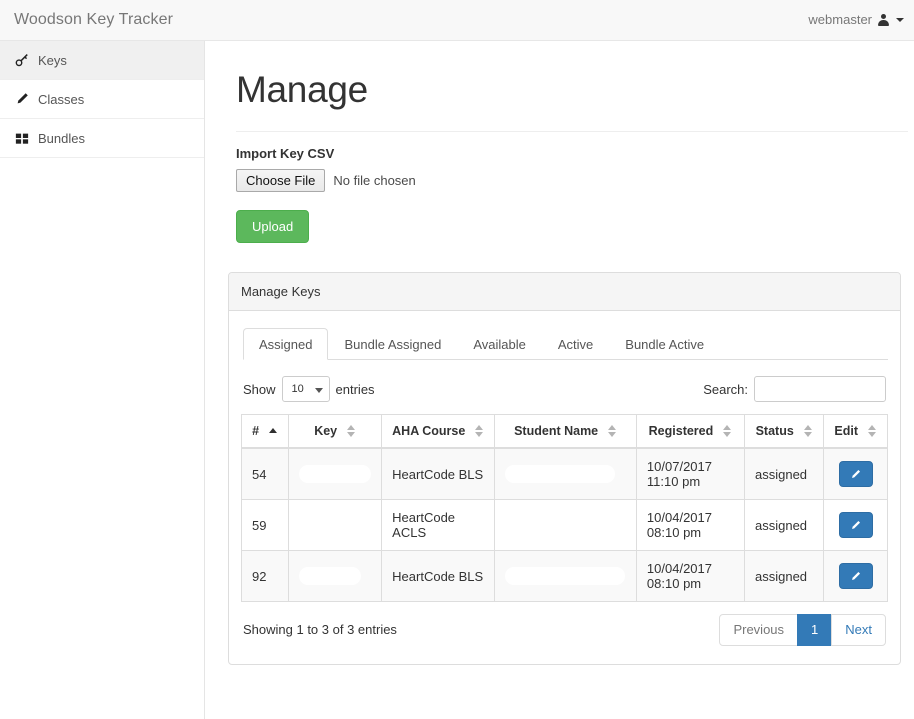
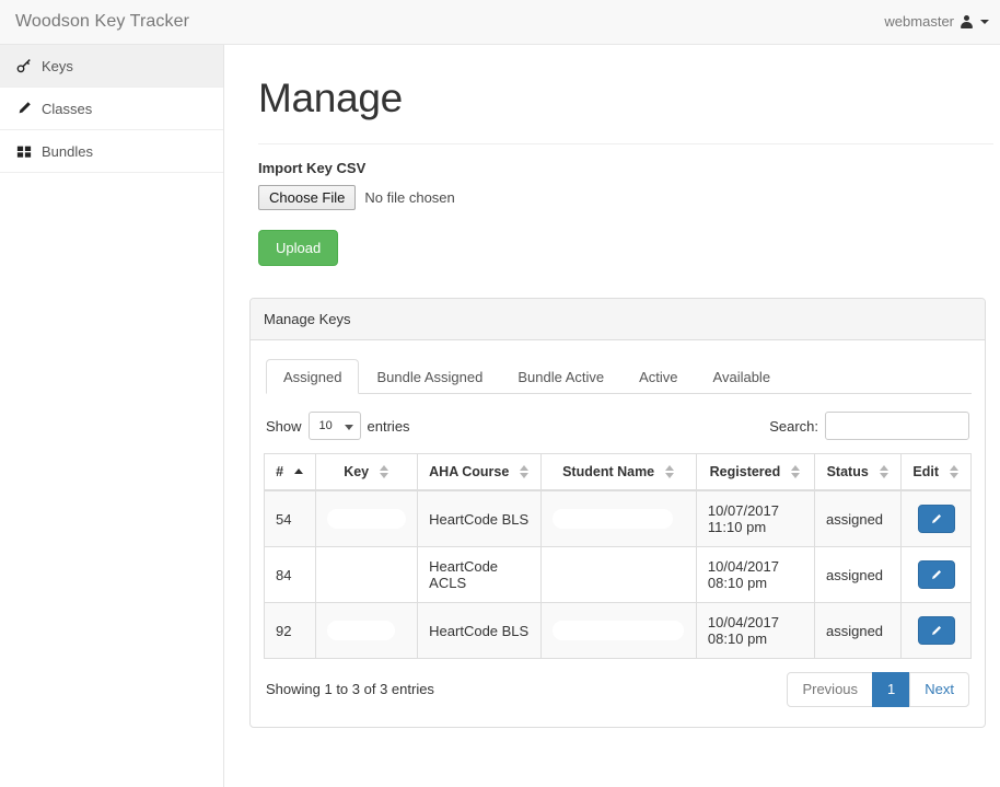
  Woodson Key Tracker
  webmaster
  Keys
  Classes
  Bundles
  Manage
  Import Key CSV
  Choose File
  No file chosen
  Upload
  Manage Keys
  Assigned
  Bundle Assigned
- Available
+ Bundle Active
  Active
- Bundle Active
+ Available
  Show
  10
  entries
  Search:
  #	Key	AHA Course	Student Name	Registered	Status	Edit
  54		HeartCode BLS		10/07/2017 11:10 pm	assigned
- 59		HeartCode ACLS		10/04/2017 08:10 pm	assigned
+ 84		HeartCode ACLS		10/04/2017 08:10 pm	assigned
  92		HeartCode BLS		10/04/2017 08:10 pm	assigned
  Showing 1 to 3 of 3 entries
  Previous
  1
  Next
